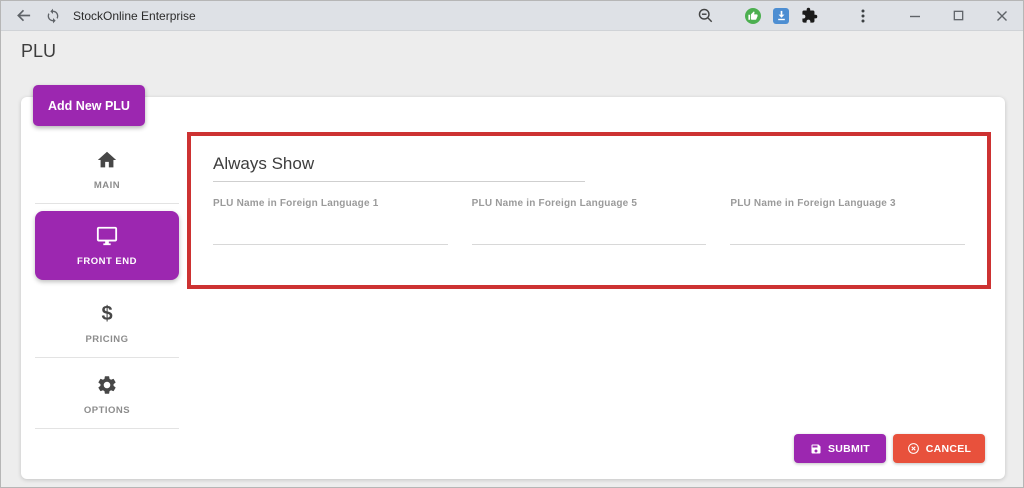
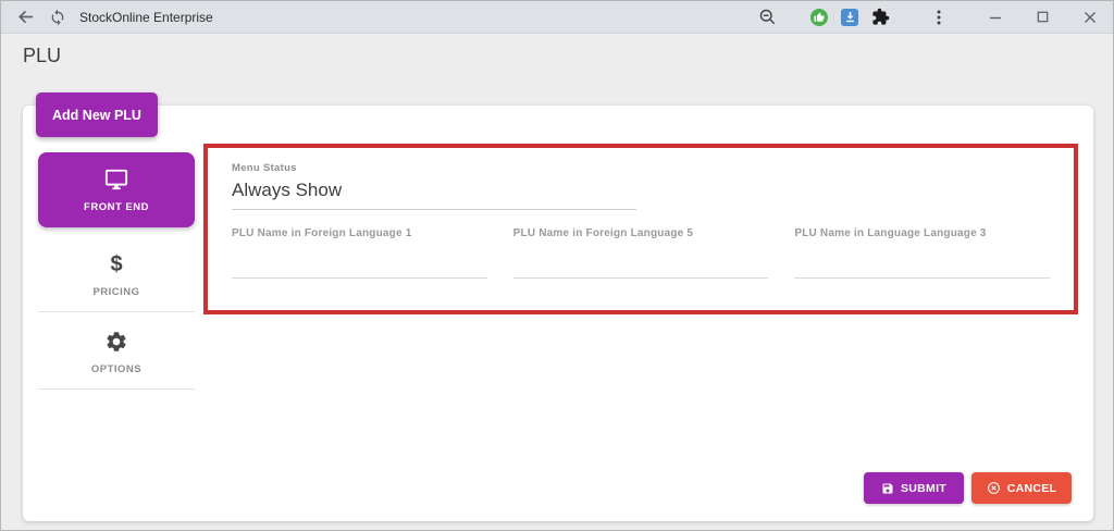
  StockOnline Enterprise
  PLU
  Add New PLU
- MAIN
  FRONT END
  $
  PRICING
  OPTIONS
+ Menu Status
  Always Show
  PLU Name in Foreign Language 1
  PLU Name in Foreign Language 5
- PLU Name in Foreign Language 3
+ PLU Name in Language Language 3
  SUBMIT
  CANCEL
